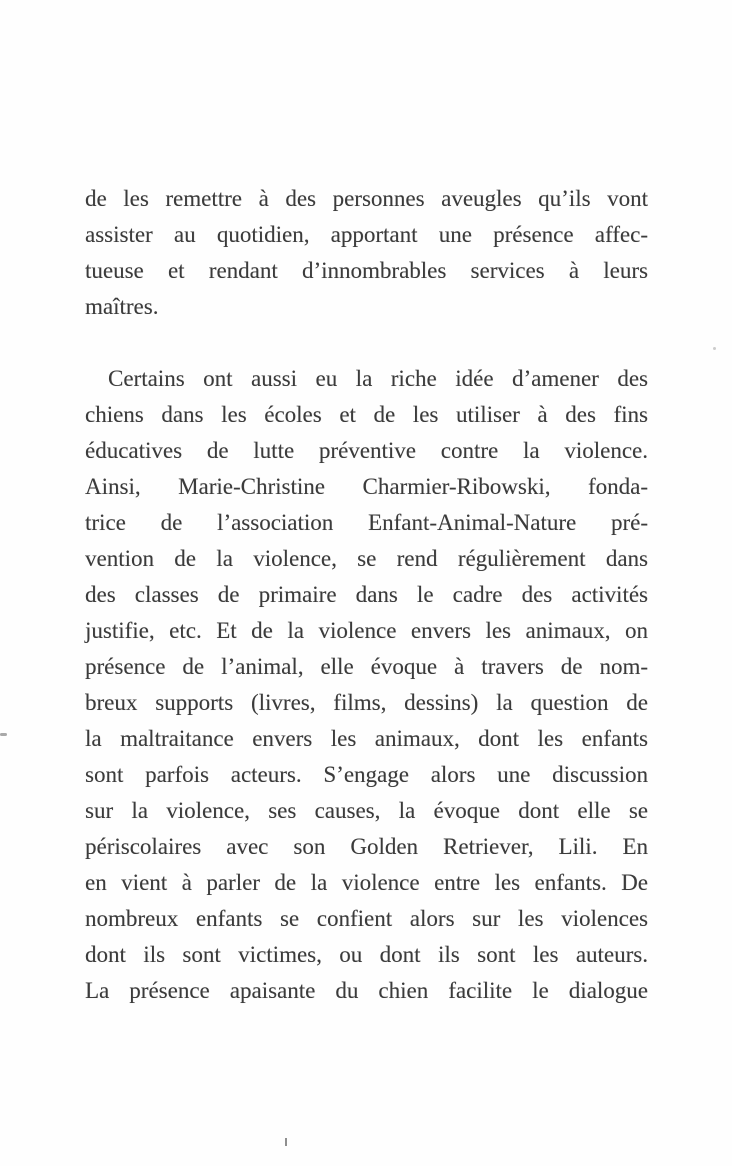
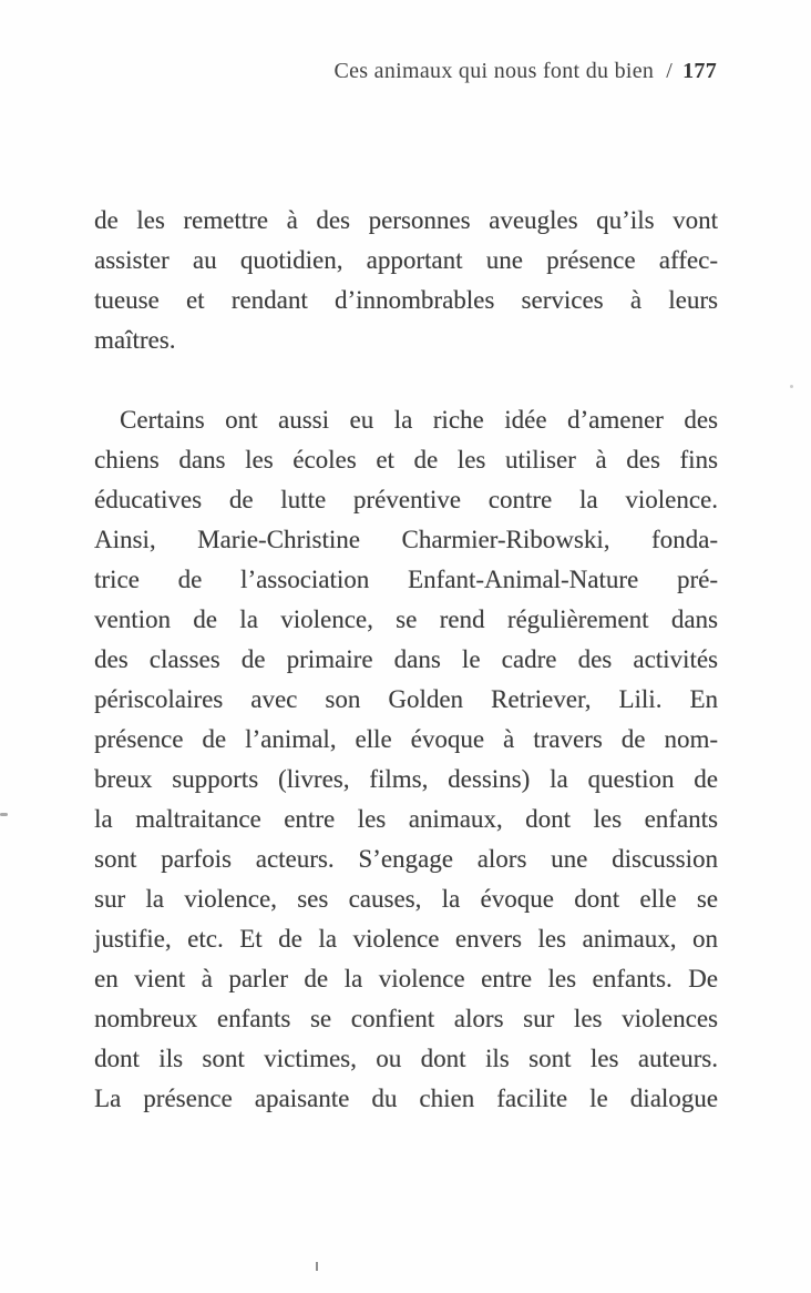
+ Ces animaux qui nous font du bien / 177
  de les remettre à des personnes aveugles qu’ils vont
  assister au quotidien, apportant une présence affec-
  tueuse et rendant d’innombrables services à leurs
  maîtres.
  Certains ont aussi eu la riche idée d’amener des
  chiens dans les écoles et de les utiliser à des fins
  éducatives de lutte préventive contre la violence.
  Ainsi, Marie-Christine Charmier-Ribowski, fonda-
  trice de l’association Enfant-Animal-Nature pré-
  vention de la violence, se rend régulièrement dans
  des classes de primaire dans le cadre des activités
- justifie, etc. Et de la violence envers les animaux, on
+ périscolaires avec son Golden Retriever, Lili. En
  présence de l’animal, elle évoque à travers de nom-
  breux supports (livres, films, dessins) la question de
- la maltraitance envers les animaux, dont les enfants
+ la maltraitance entre les animaux, dont les enfants
  sont parfois acteurs. S’engage alors une discussion
  sur la violence, ses causes, la évoque dont elle se
- périscolaires avec son Golden Retriever, Lili. En
+ justifie, etc. Et de la violence envers les animaux, on
  en vient à parler de la violence entre les enfants. De
  nombreux enfants se confient alors sur les violences
  dont ils sont victimes, ou dont ils sont les auteurs.
  La présence apaisante du chien facilite le dialogue
